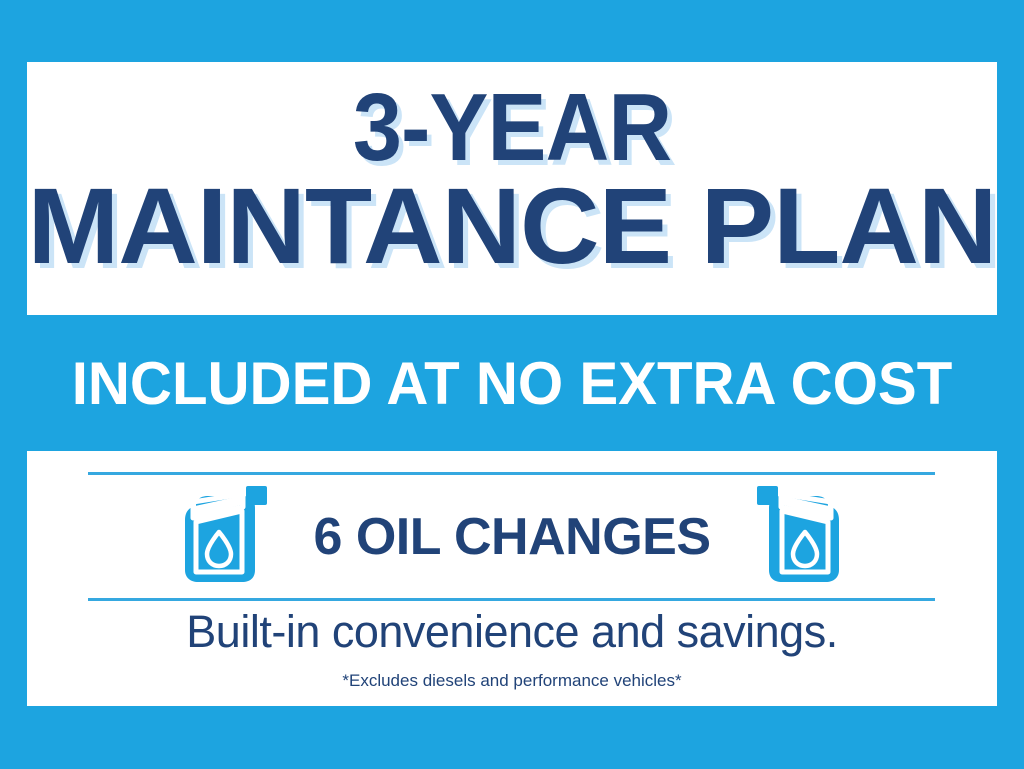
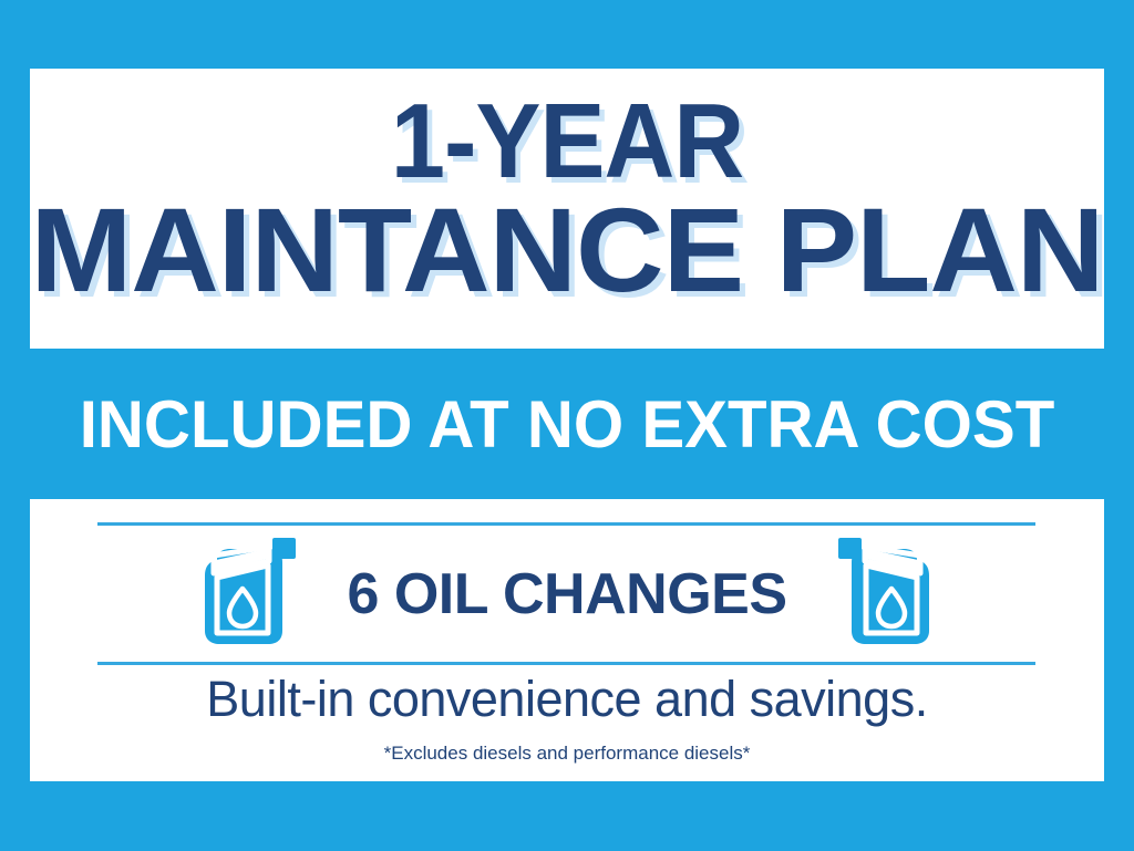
- 3-YEAR
+ 1-YEAR
  MAINTANCE PLAN
  INCLUDED AT NO EXTRA COST
  6 OIL CHANGES
  Built-in convenience and savings.
- *Excludes diesels and performance vehicles*
+ *Excludes diesels and performance diesels*
